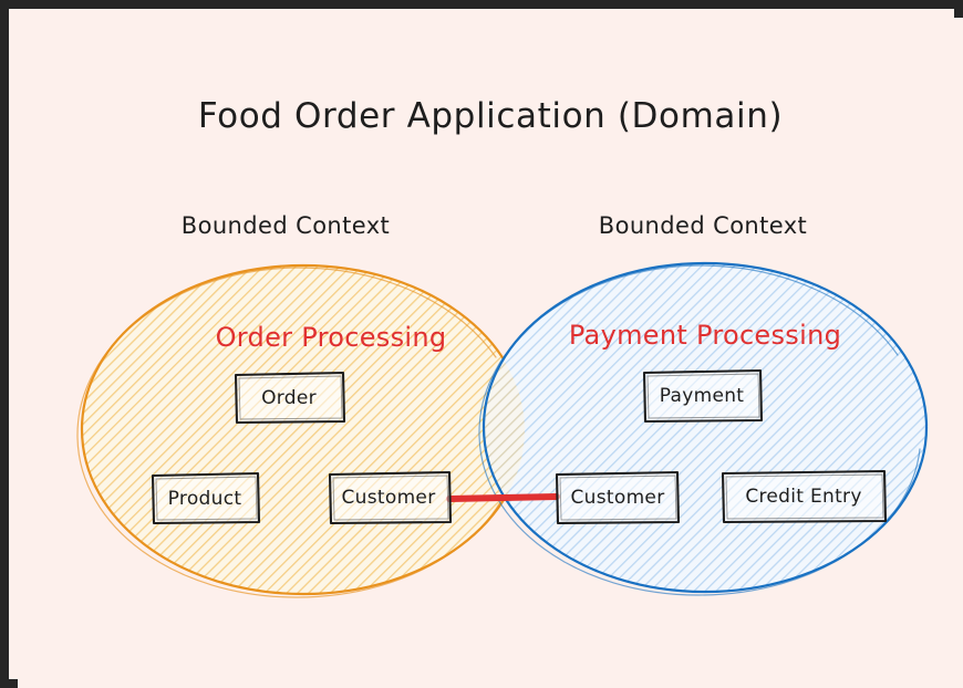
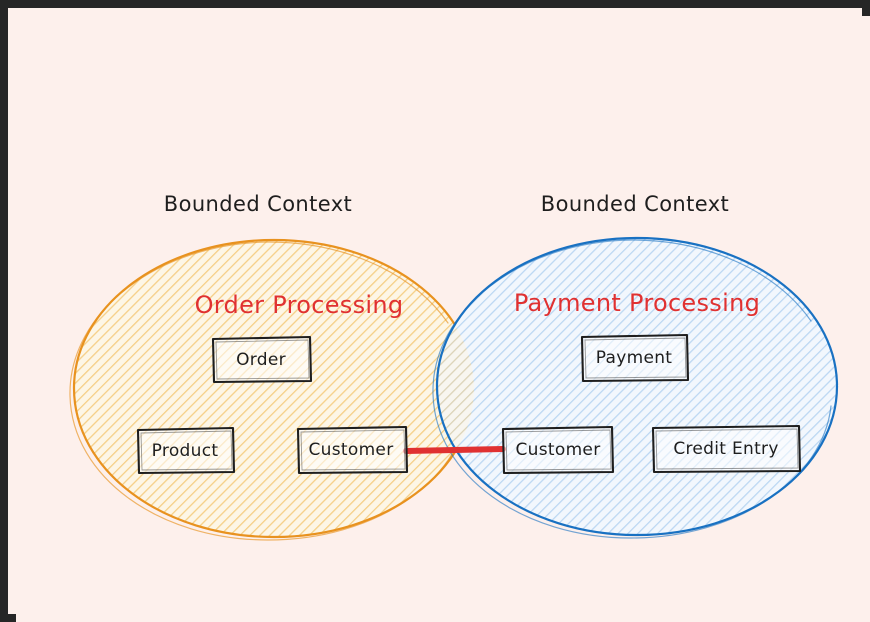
- Food Order Application (Domain)
  Bounded Context
  Bounded Context
  Order Processing
  Payment Processing
  Order
  Product
  Customer
  Payment
  Customer
  Credit Entry
